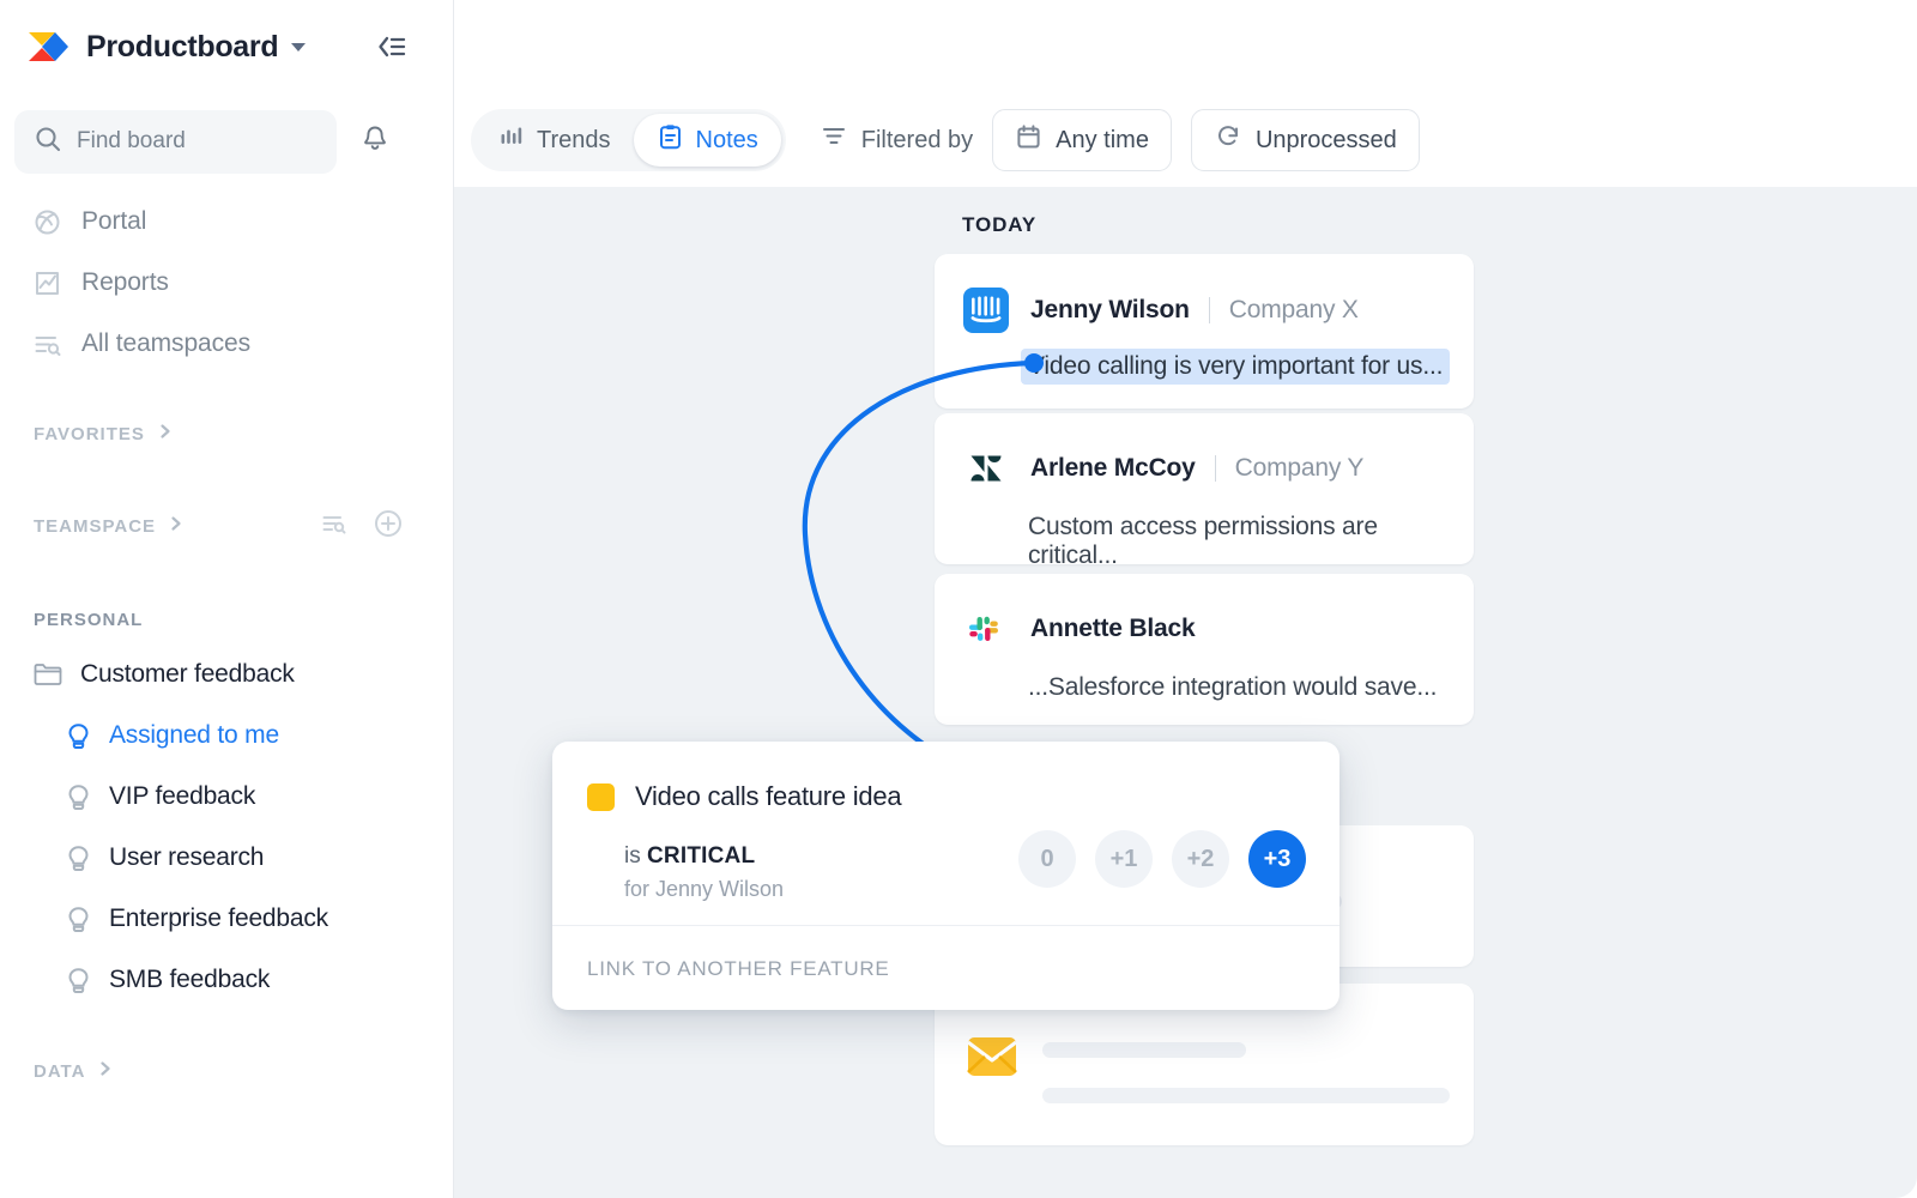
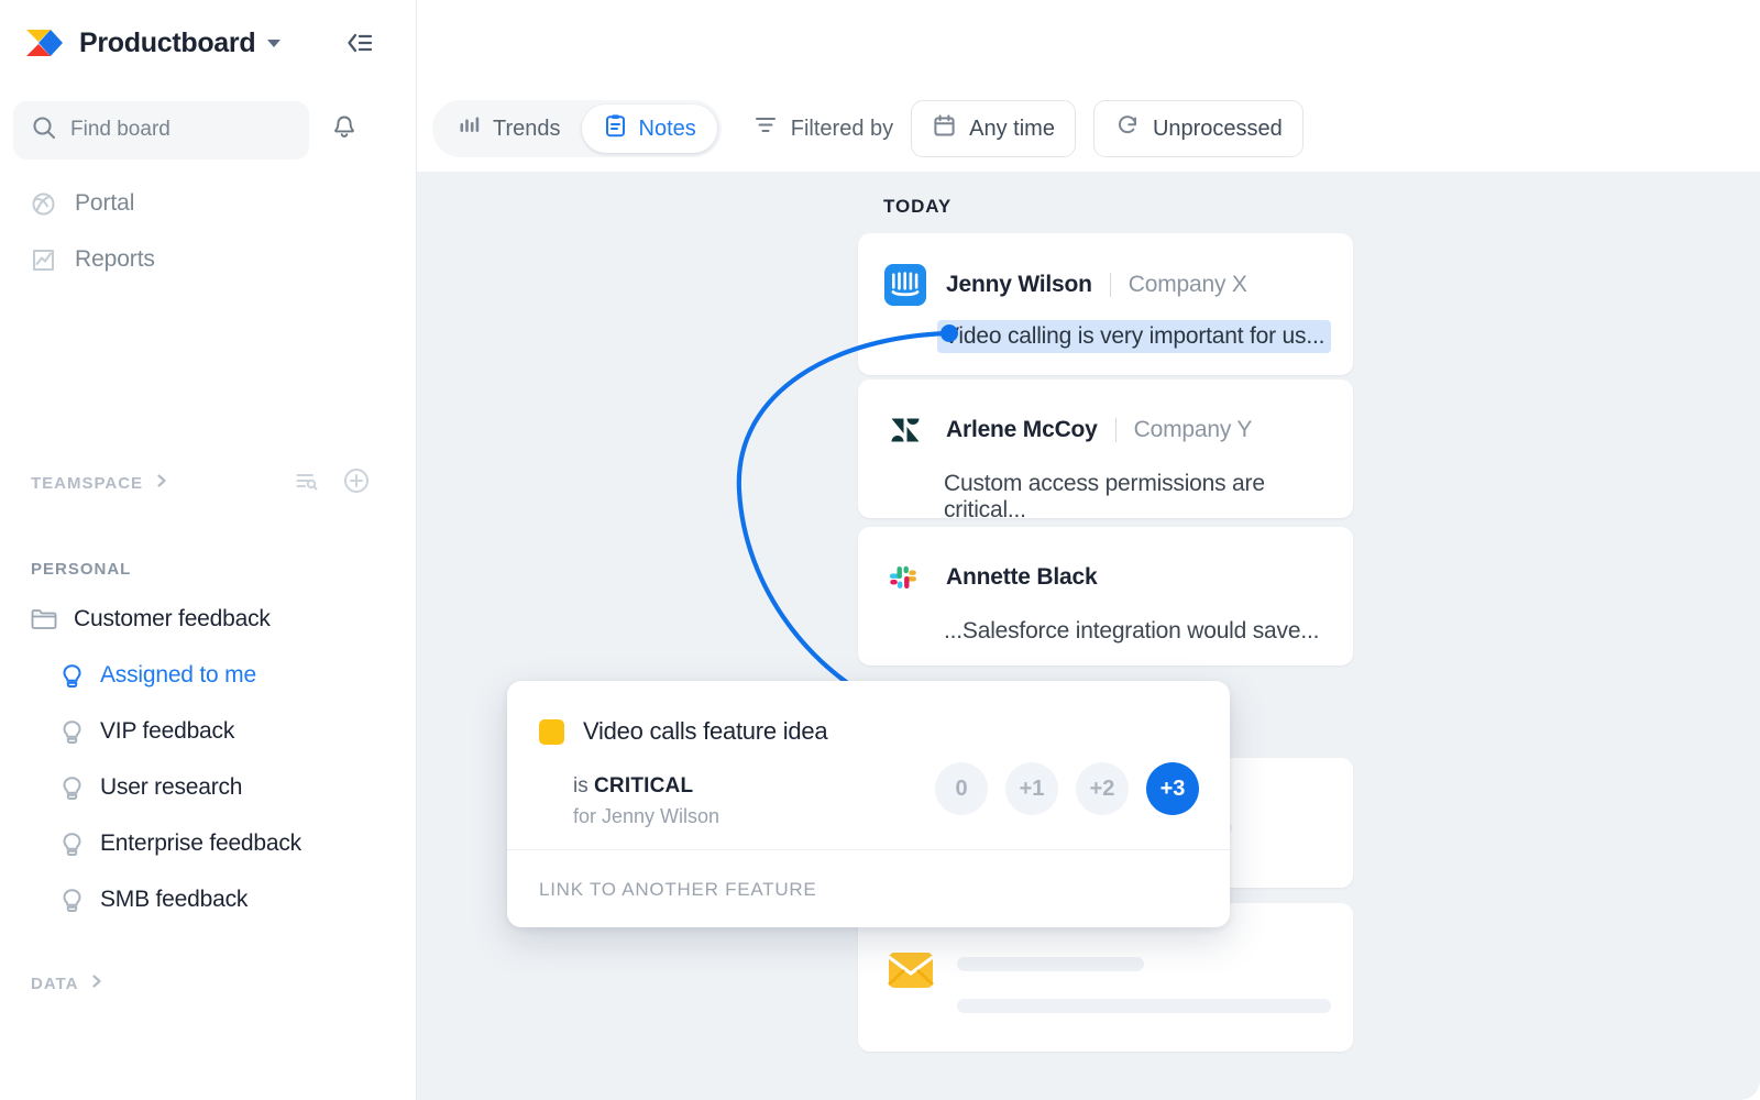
  Productboard
  Find board
  Portal
  Reports
- All teamspaces
- FAVORITES
  TEAMSPACE
  PERSONAL
  Customer feedback
  Assigned to me
  VIP feedback
  User research
  Enterprise feedback
  SMB feedback
  DATA
  Trends
  Notes
  Filtered by
  Any time
  Unprocessed
  TODAY
  Jenny Wilson
  Company X
  ideo calling is very important for us...
  Arlene McCoy
  Company Y
  Custom access permissions are critical...
  Annette Black
  ...Salesforce integration would save...
  Video calls feature idea
  is CRITICAL
  for Jenny Wilson
  0
  +1
  +2
  +3
  LINK TO ANOTHER FEATURE
